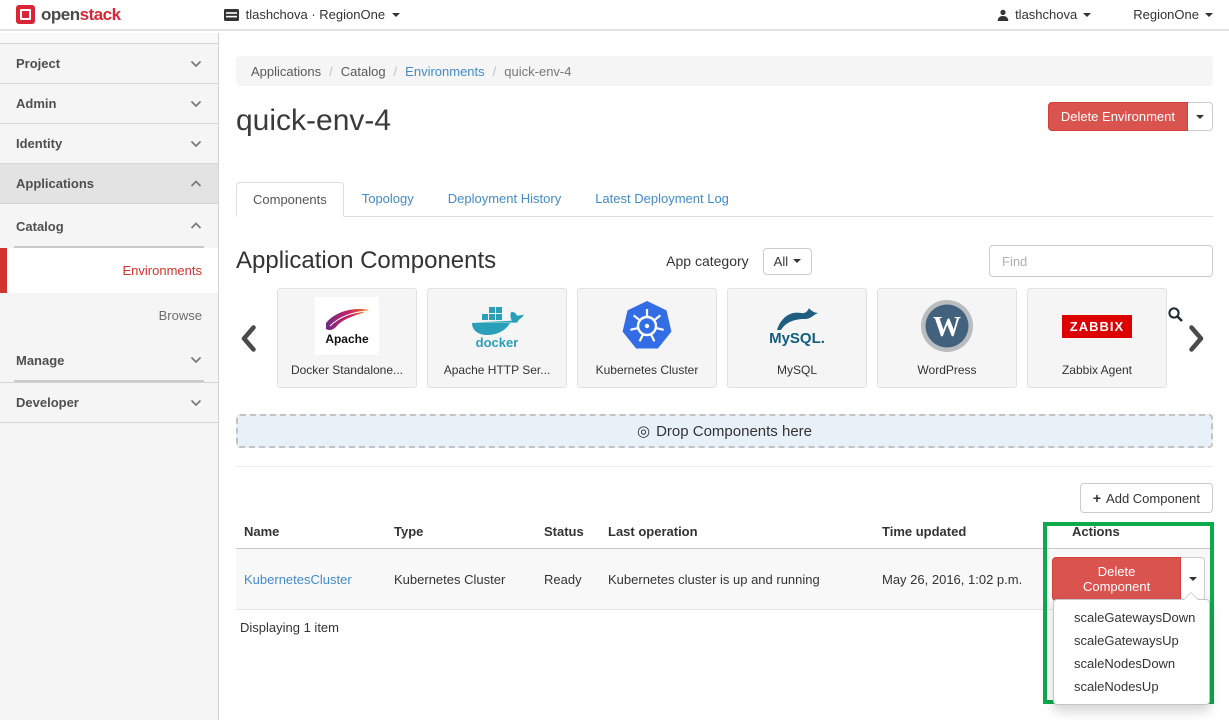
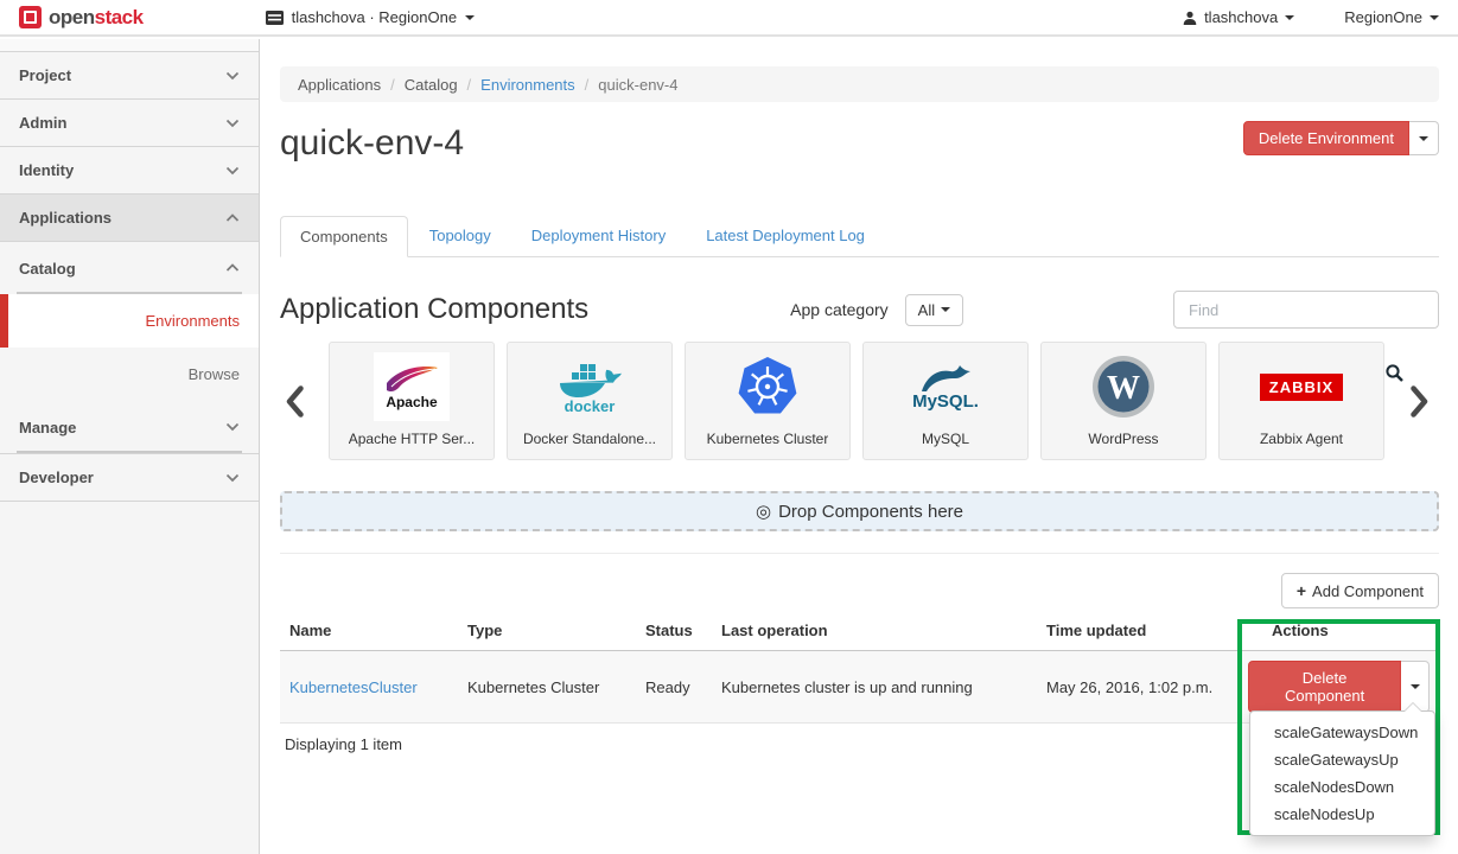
  openstack
  tlashchova · RegionOne
  tlashchova
  RegionOne
  Project
  Admin
  Identity
  Applications
  Catalog
  Environments
  Browse
  Manage
  Developer
  Applications
  /
  Catalog
  /
  Environments
  /
  quick-env-4
  quick-env-4
  Delete Environment
  Components
  Topology
  Deployment History
  Latest Deployment Log
  Application Components
  App category
  All
  Find
  Apache
- Docker Standalone...
+ Apache HTTP Ser...
  docker
- Apache HTTP Ser...
+ Docker Standalone...
  Kubernetes Cluster
  MySQL.
  MySQL
  W
  WordPress
  ZABBIX
  Zabbix Agent
  ◎
  Drop Components here
  +
  Add Component
  Name	Type	Status	Last operation	Time updated	Actions
  KubernetesCluster	Kubernetes Cluster	Ready	Kubernetes cluster is up and running	May 26, 2016, 1:02 p.m.	Delete Component
  Displaying 1 item
  scaleGatewaysDown
  scaleGatewaysUp
  scaleNodesDown
  scaleNodesUp
